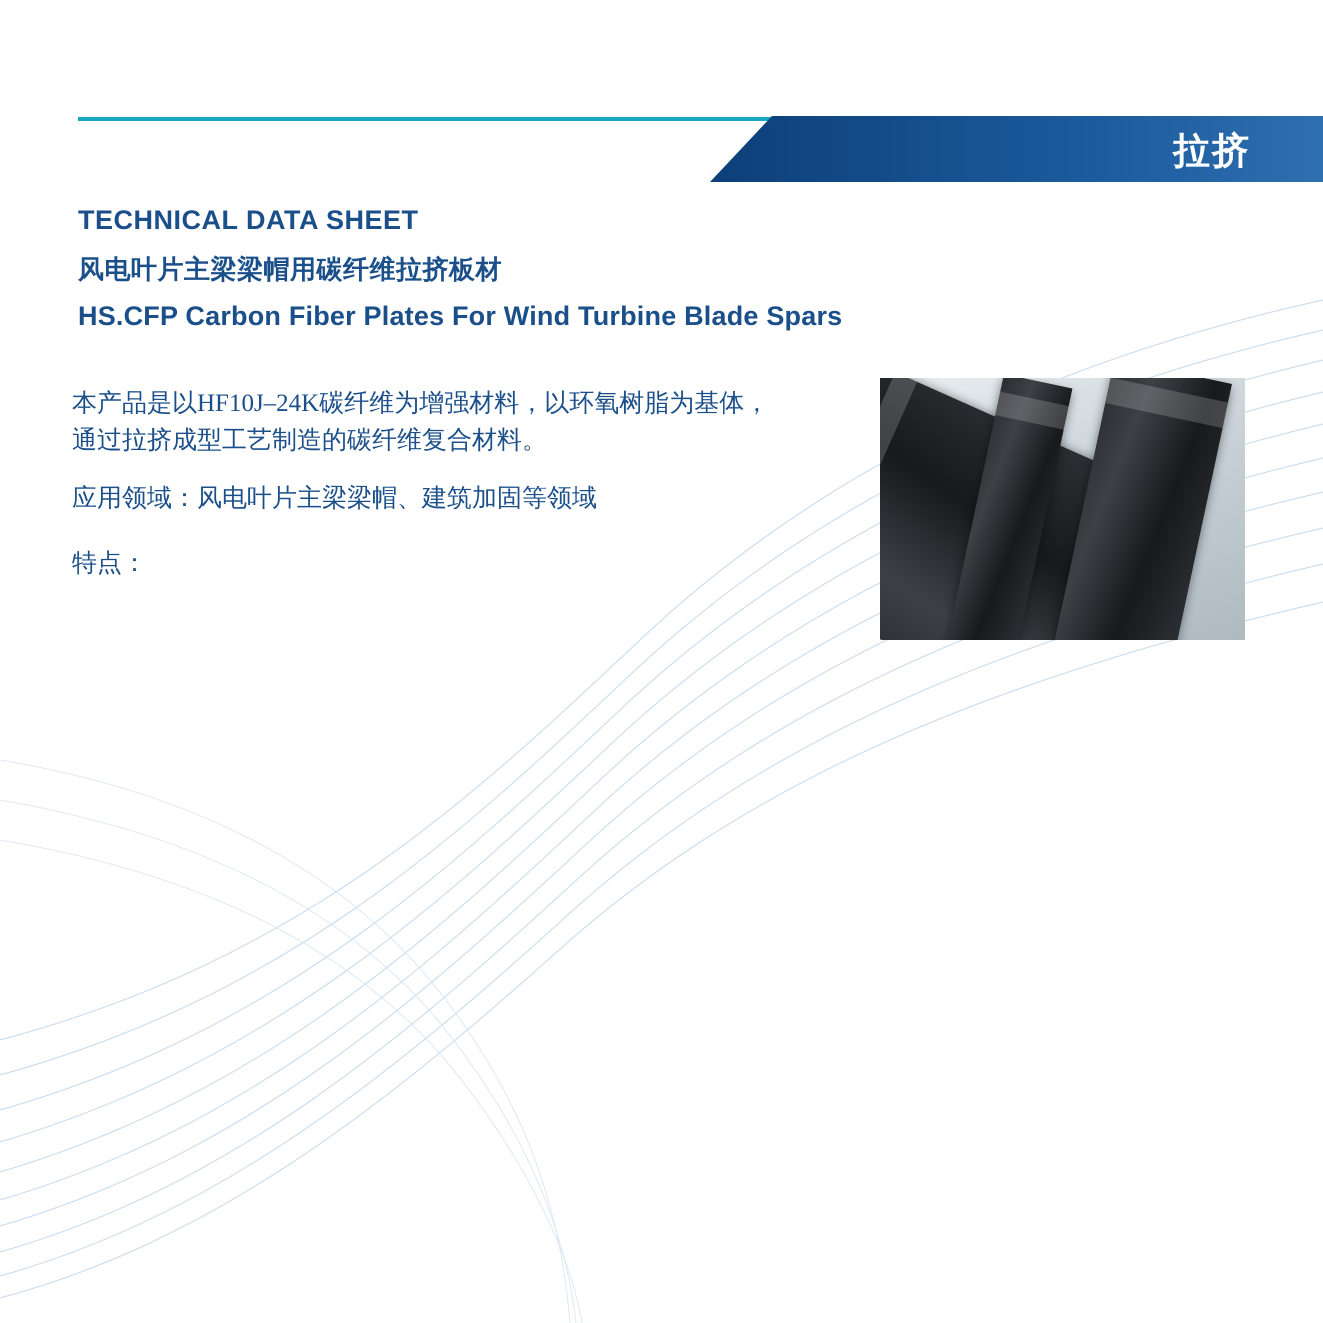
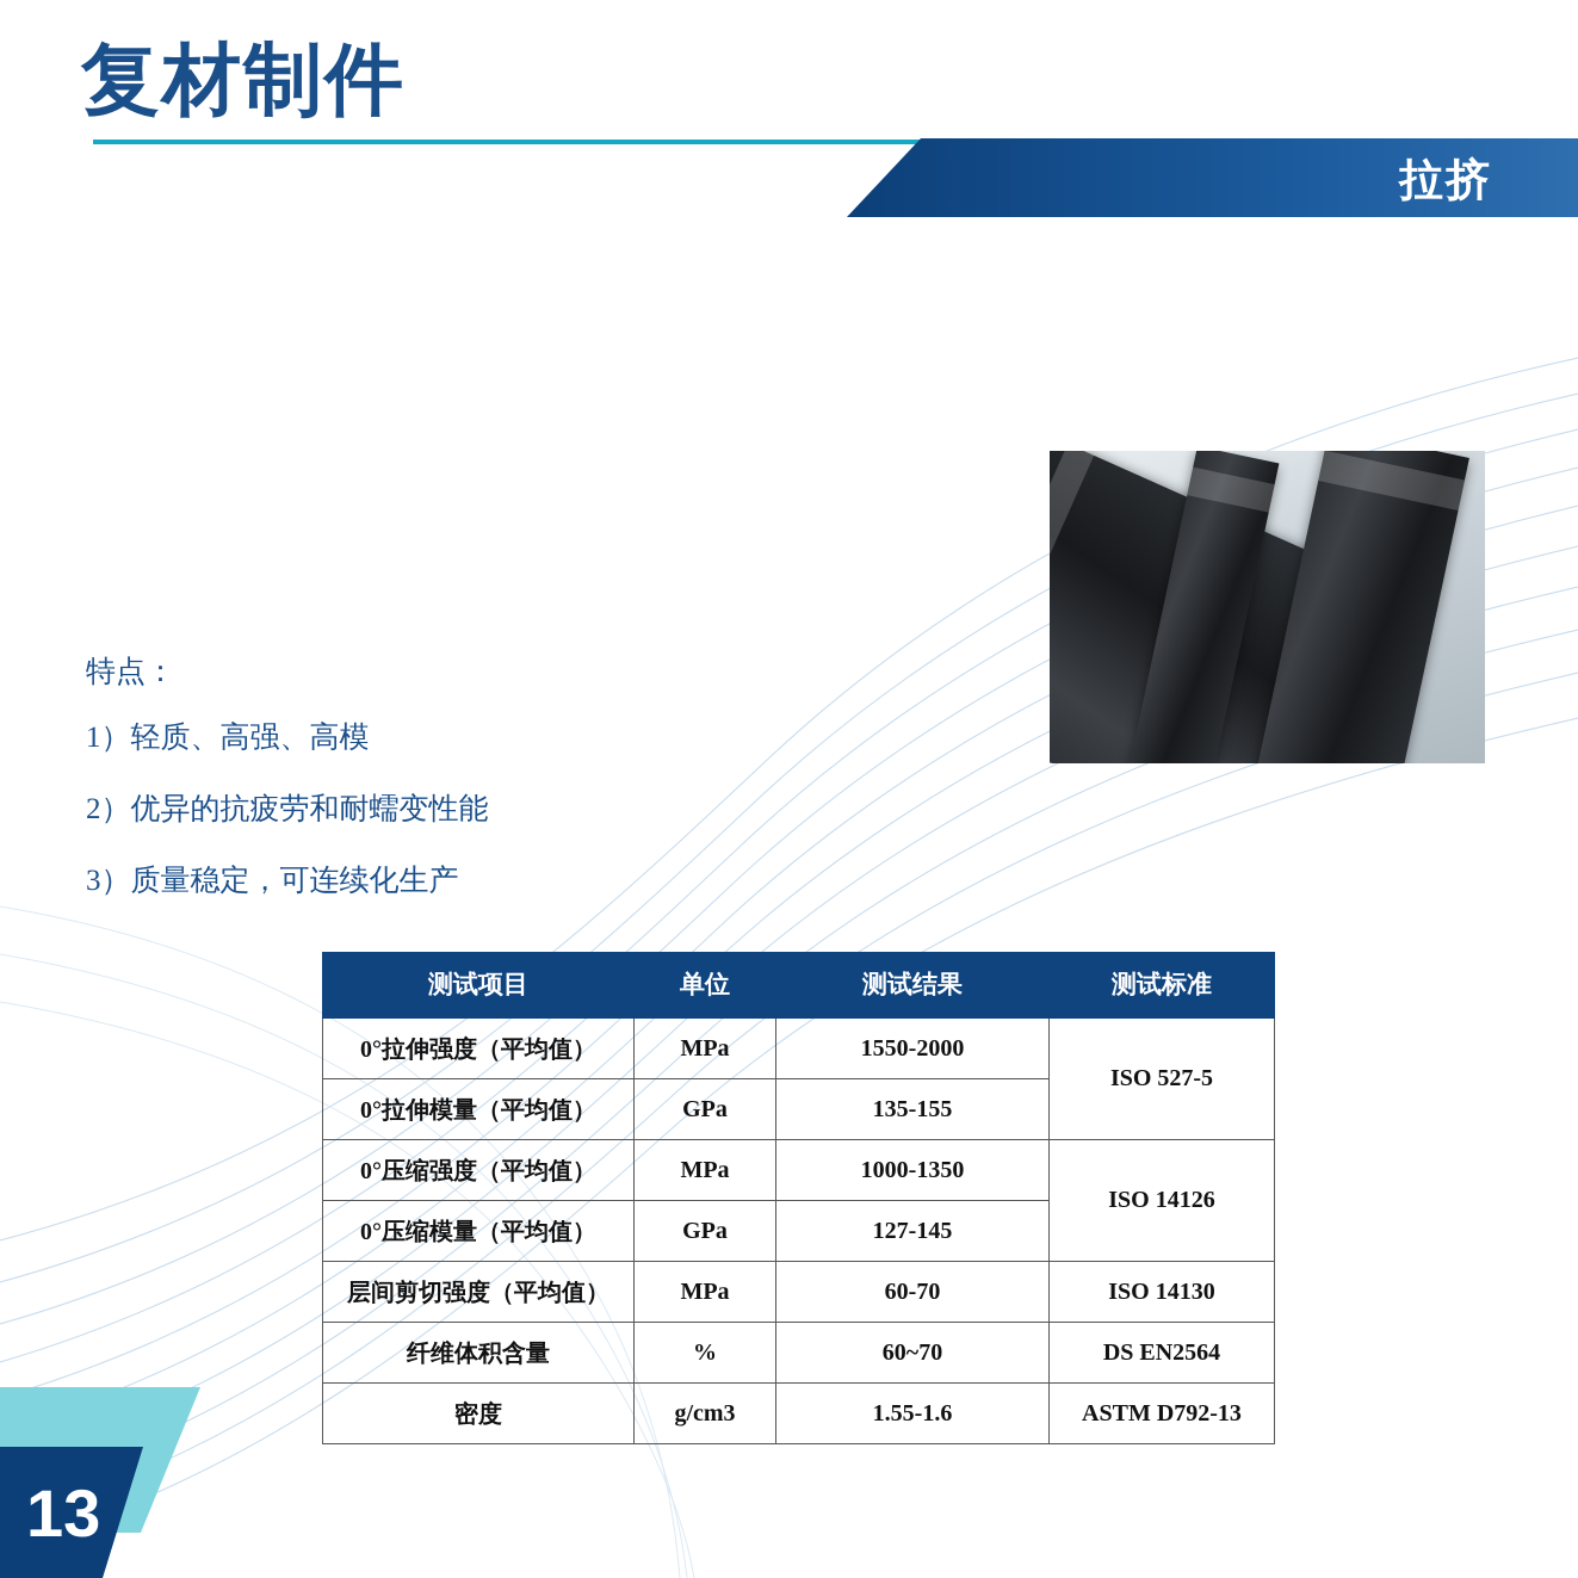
+ 复材制件
  拉挤
- TECHNICAL DATA SHEET
- 风电叶片主梁梁帽用碳纤维拉挤板材
- HS.CFP Carbon Fiber Plates For Wind Turbine Blade Spars
- 本产品是以HF10J–24K碳纤维为增强材料，以环氧树脂为基体，
- 通过拉挤成型工艺制造的碳纤维复合材料。
- 应用领域：风电叶片主梁梁帽、建筑加固等领域
  特点：
+ 1）轻质、高强、高模
+ 2）优异的抗疲劳和耐蠕变性能
+ 3）质量稳定，可连续化生产
+ 测试项目	单位	测试结果	测试标准
+ 0°拉伸强度（平均值）	MPa	1550-2000	ISO 527-5
+ 0°拉伸模量（平均值）	GPa	135-155
+ 0°压缩强度（平均值）	MPa	1000-1350	ISO 14126
+ 0°压缩模量（平均值）	GPa	127-145
+ 层间剪切强度（平均值）	MPa	60-70	ISO 14130
+ 纤维体积含量	%	60~70	DS EN2564
+ 密度	g/cm3	1.55-1.6	ASTM D792-13
+ 13
